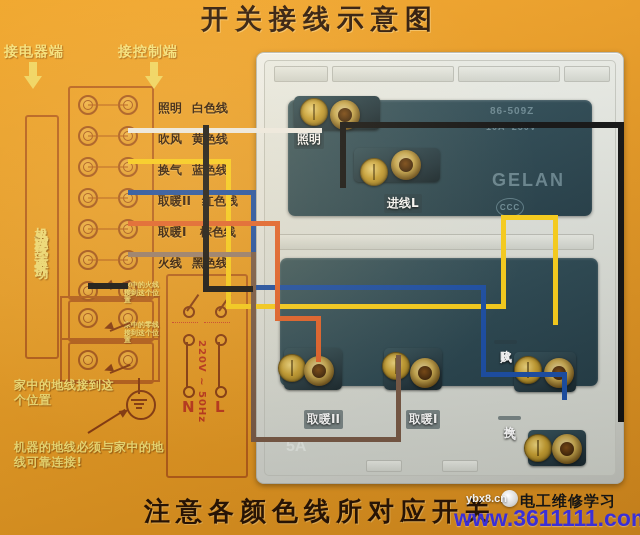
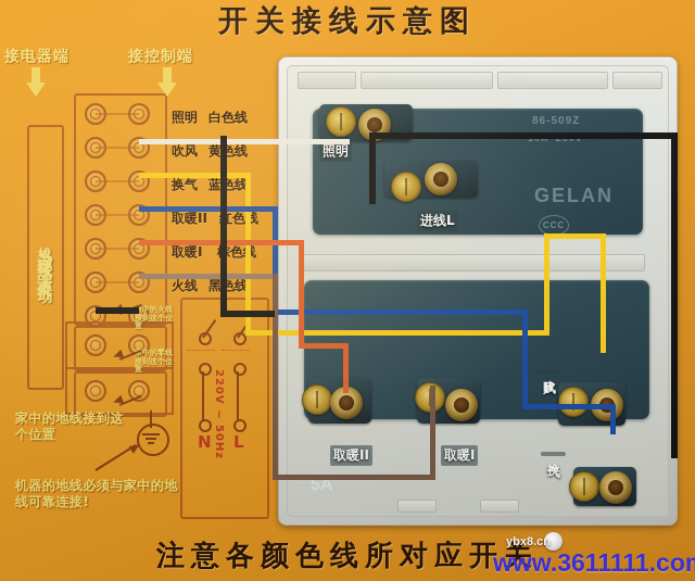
  www.3611111.co
- 电工维修学习
  ybx8.cn
